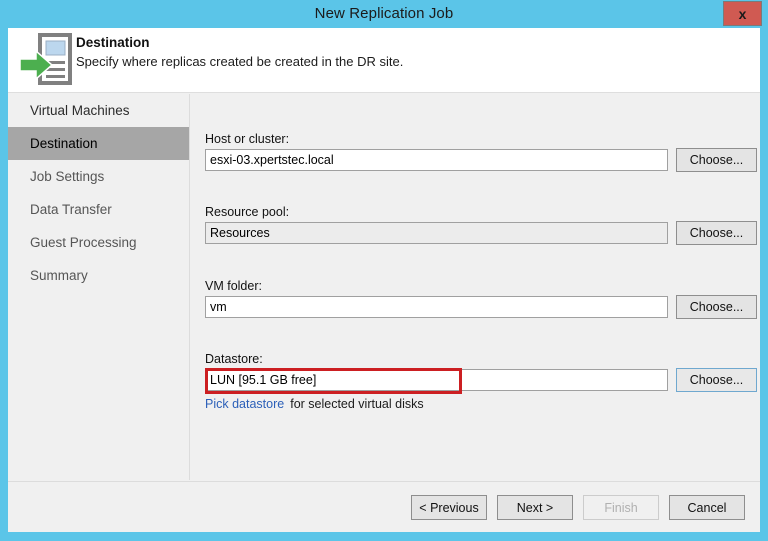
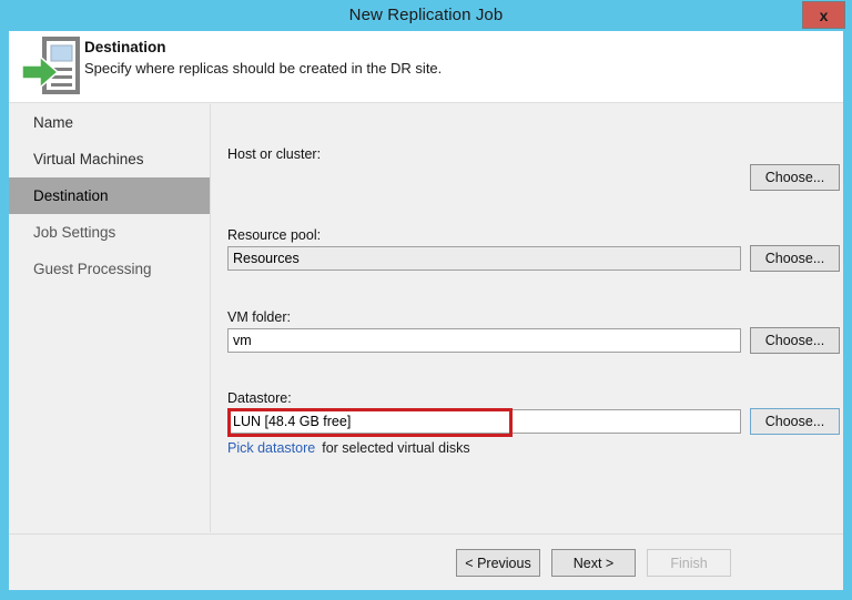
  New Replication Job
  x
  Destination
- Specify where replicas created be created in the DR site.
+ Specify where replicas should be created in the DR site.
+ Name
  Virtual Machines
  Destination
  Job Settings
- Data Transfer
  Guest Processing
- Summary
  Host or cluster:
- esxi-03.xpertstec.local
  Choose...
  Resource pool:
  Resources
  Choose...
  VM folder:
  vm
  Choose...
  Datastore:
- LUN [95.1 GB free]
+ LUN [48.4 GB free]
  Choose...
  Pick datastore for selected virtual disks
  < Previous
  Next >
  Finish
- Cancel
